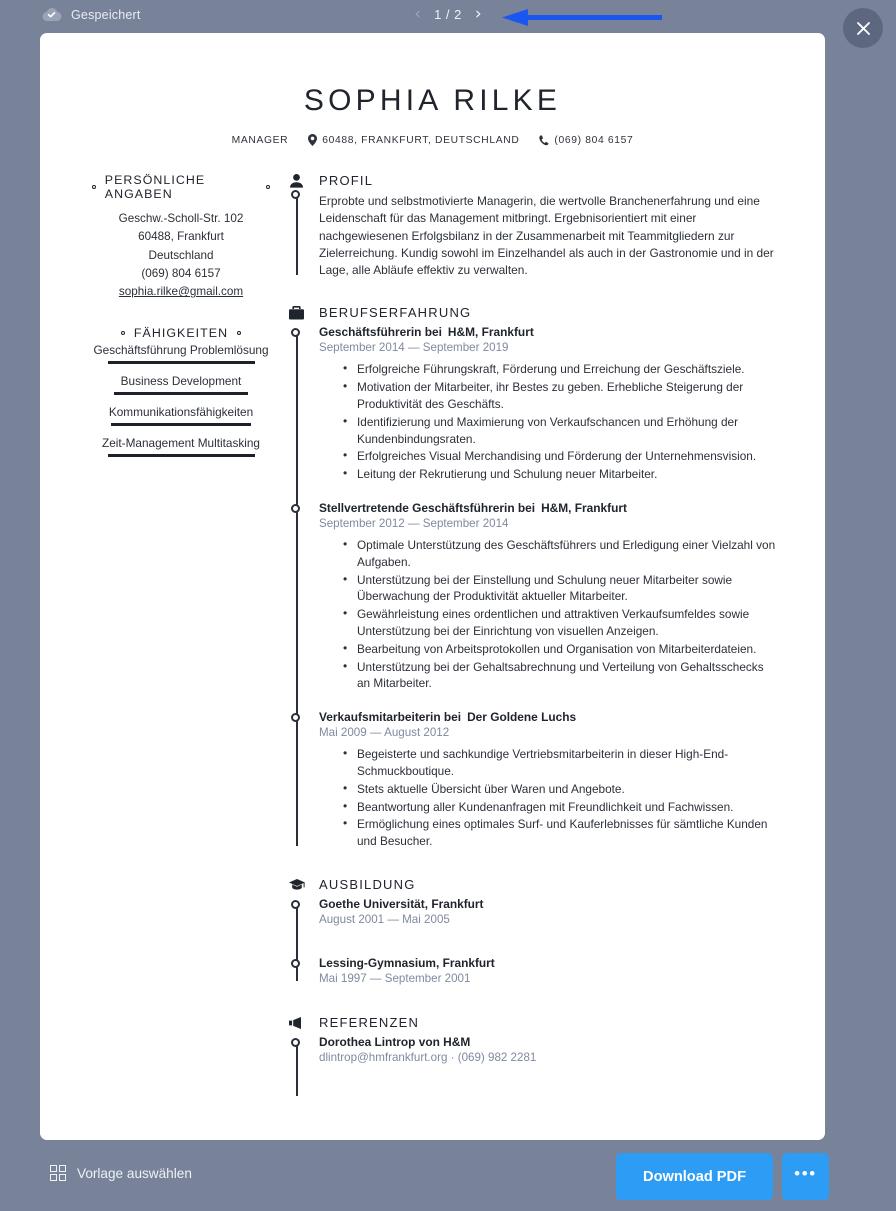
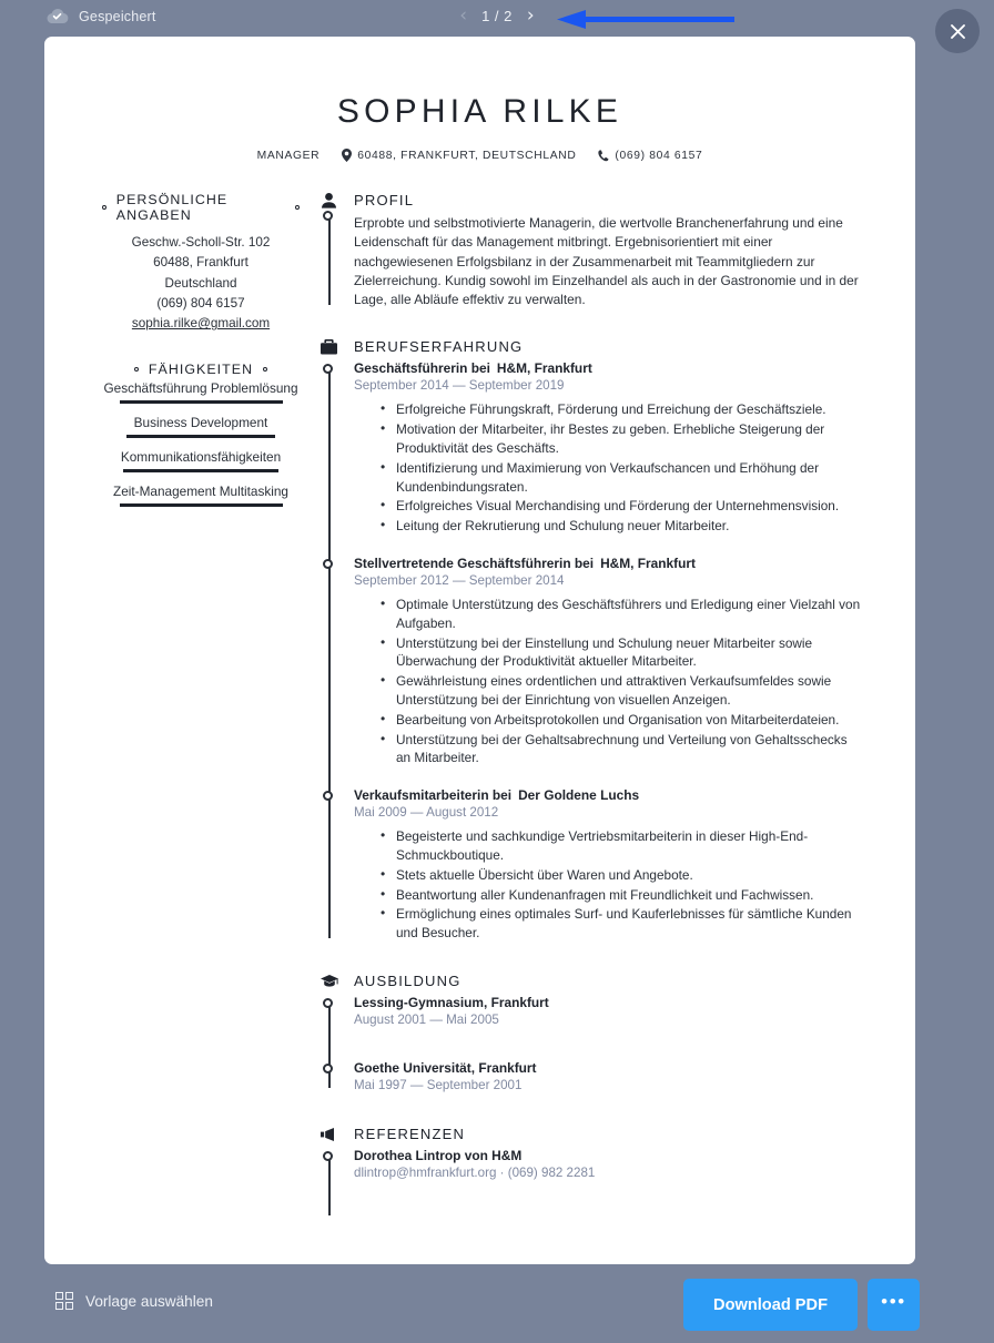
  Gespeichert
  ‹
  1 / 2
  ›
  SOPHIA RILKE
  MANAGER
  60488, FRANKFURT, DEUTSCHLAND
  (069) 804 6157
  PERSÖNLICHE ANGABEN
  Geschw.-Scholl-Str. 102
  60488, Frankfurt
  Deutschland
  (069) 804 6157
  sophia.rilke@gmail.com
  FÄHIGKEITEN
  Geschäftsführung Problemlösung
  Business Development
  Kommunikationsfähigkeiten
  Zeit-Management Multitasking
  PROFIL
  Erprobte und selbstmotivierte Managerin, die wertvolle Branchenerfahrung und eine Leidenschaft für das Management mitbringt. Ergebnisorientiert mit einer nachgewiesenen Erfolgsbilanz in der Zusammenarbeit mit Teammitgliedern zur Zielerreichung. Kundig sowohl im Einzelhandel als auch in der Gastronomie und in der Lage, alle Abläufe effektiv zu verwalten.
  BERUFSERFAHRUNG
  Geschäftsführerin bei H&M, Frankfurt
  September 2014 — September 2019
  Erfolgreiche Führungskraft, Förderung und Erreichung der Geschäftsziele.
  Motivation der Mitarbeiter, ihr Bestes zu geben. Erhebliche Steigerung der Produktivität des Geschäfts.
  Identifizierung und Maximierung von Verkaufschancen und Erhöhung der Kundenbindungsraten.
  Erfolgreiches Visual Merchandising und Förderung der Unternehmensvision.
  Leitung der Rekrutierung und Schulung neuer Mitarbeiter.
  Stellvertretende Geschäftsführerin bei H&M, Frankfurt
  September 2012 — September 2014
  Optimale Unterstützung des Geschäftsführers und Erledigung einer Vielzahl von Aufgaben.
  Unterstützung bei der Einstellung und Schulung neuer Mitarbeiter sowie Überwachung der Produktivität aktueller Mitarbeiter.
  Gewährleistung eines ordentlichen und attraktiven Verkaufsumfeldes sowie Unterstützung bei der Einrichtung von visuellen Anzeigen.
  Bearbeitung von Arbeitsprotokollen und Organisation von Mitarbeiterdateien.
  Unterstützung bei der Gehaltsabrechnung und Verteilung von Gehaltsschecks an Mitarbeiter.
  Verkaufsmitarbeiterin bei Der Goldene Luchs
  Mai 2009 — August 2012
  Begeisterte und sachkundige Vertriebsmitarbeiterin in dieser High-End-Schmuckboutique.
  Stets aktuelle Übersicht über Waren und Angebote.
  Beantwortung aller Kundenanfragen mit Freundlichkeit und Fachwissen.
  Ermöglichung eines optimales Surf- und Kauferlebnisses für sämtliche Kunden und Besucher.
  AUSBILDUNG
- Goethe Universität, Frankfurt
+ Lessing-Gymnasium, Frankfurt
  August 2001 — Mai 2005
- Lessing-Gymnasium, Frankfurt
+ Goethe Universität, Frankfurt
  Mai 1997 — September 2001
  REFERENZEN
  Dorothea Lintrop von H&M
  dlintrop@hmfrankfurt.org · (069) 982 2281
  Vorlage auswählen
  Download PDF
  •••
